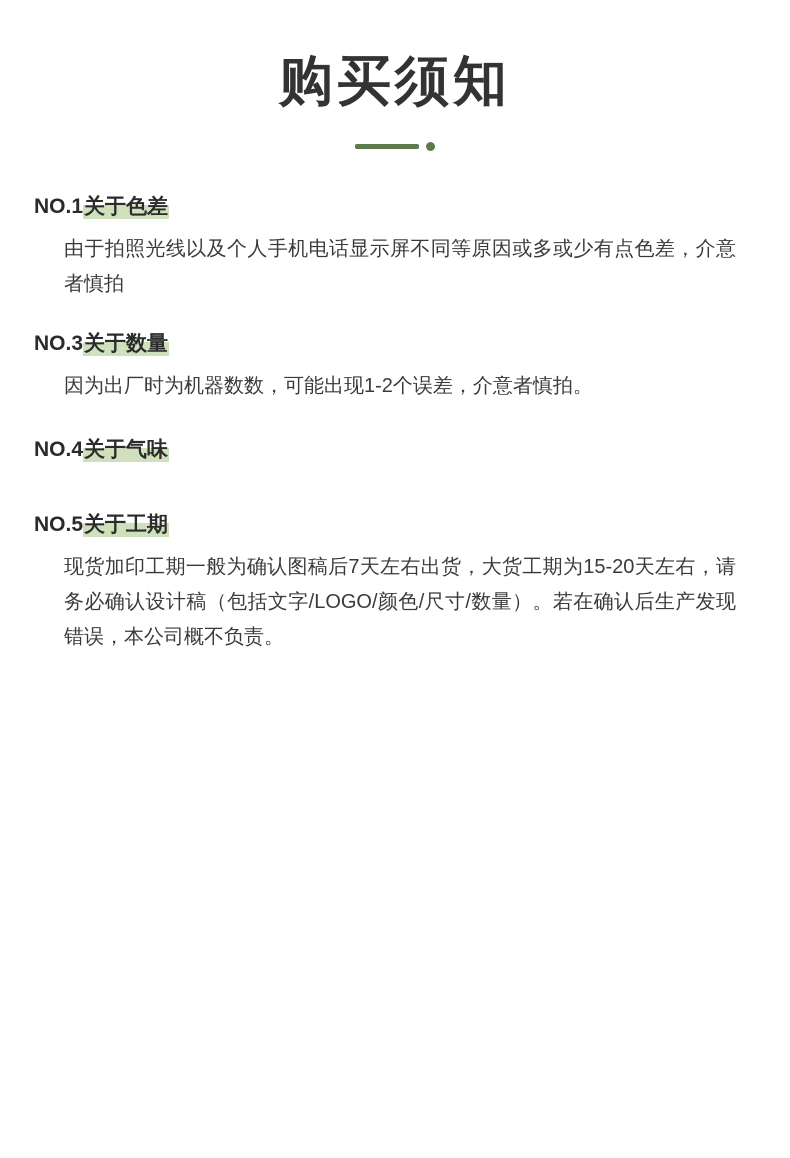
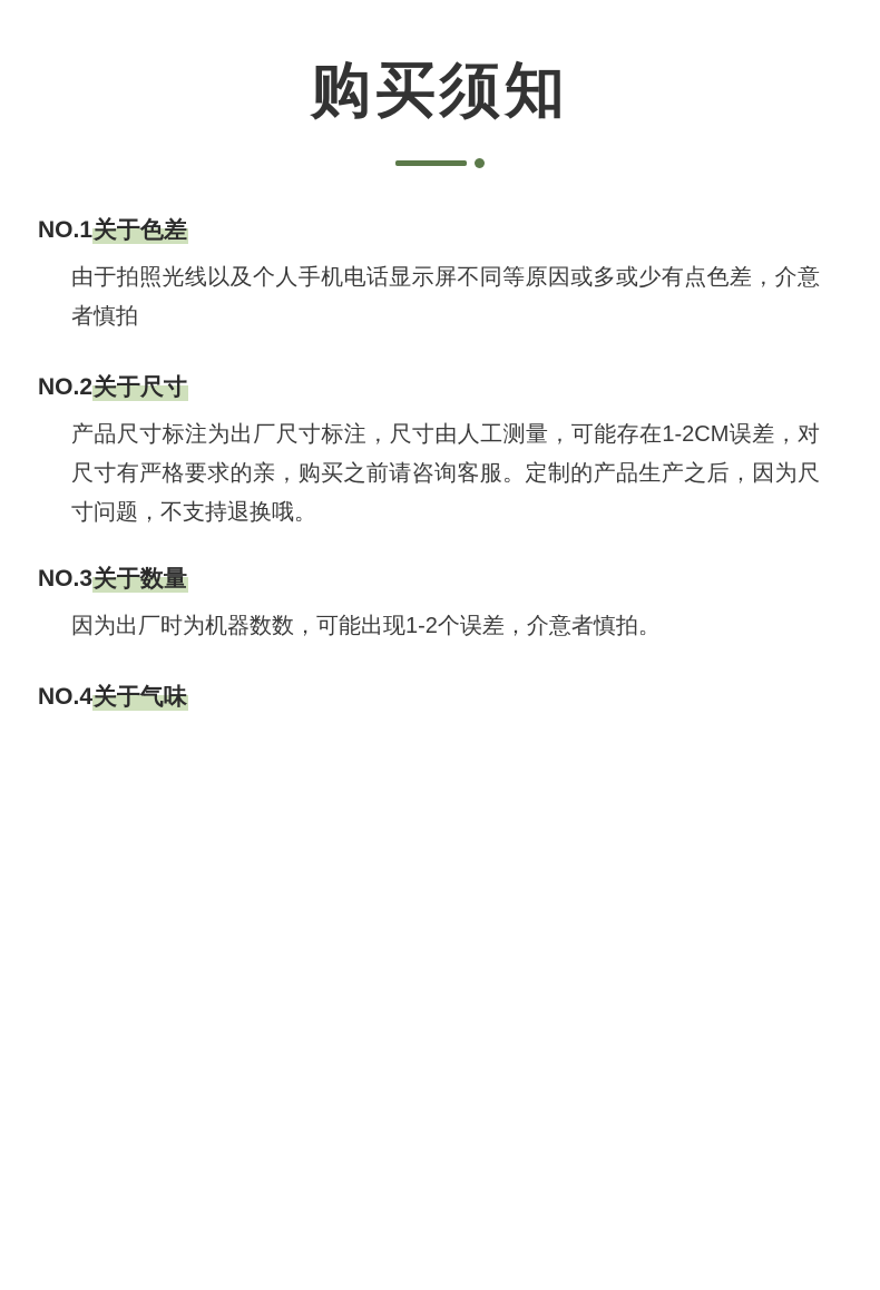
  购买须知
  NO.1关于色差
  由于拍照光线以及个人手机电话显示屏不同等原因或多或少有点色差，介意者慎拍
+ NO.2关于尺寸
+ 产品尺寸标注为出厂尺寸标注，尺寸由人工测量，可能存在1-2CM误差，对尺寸有严格要求的亲，购买之前请咨询客服。定制的产品生产之后，因为尺寸问题，不支持退换哦。
  NO.3关于数量
  因为出厂时为机器数数，可能出现1-2个误差，介意者慎拍。
  NO.4关于气味
- NO.5关于工期
- 现货加印工期一般为确认图稿后7天左右出货，大货工期为15-20天左右，请务必确认设计稿（包括文字/LOGO/颜色/尺寸/数量）。若在确认后生产发现错误，本公司概不负责。
